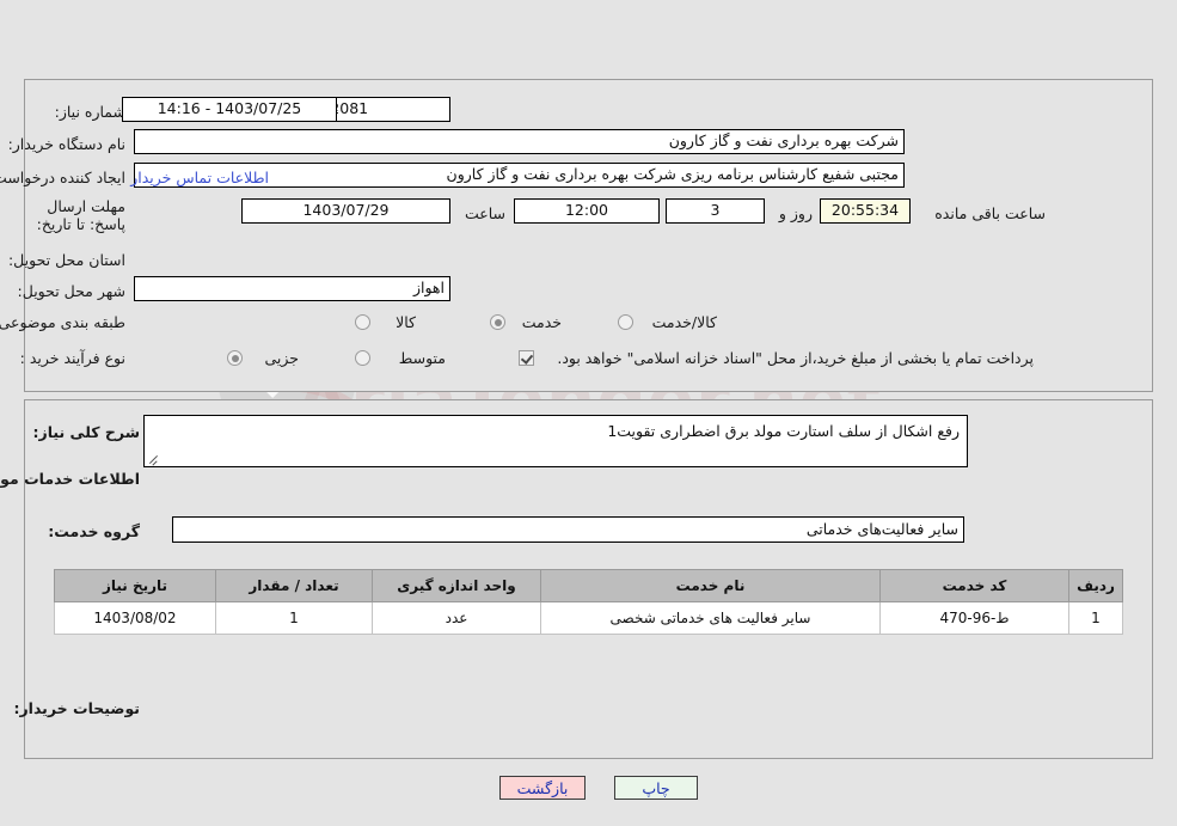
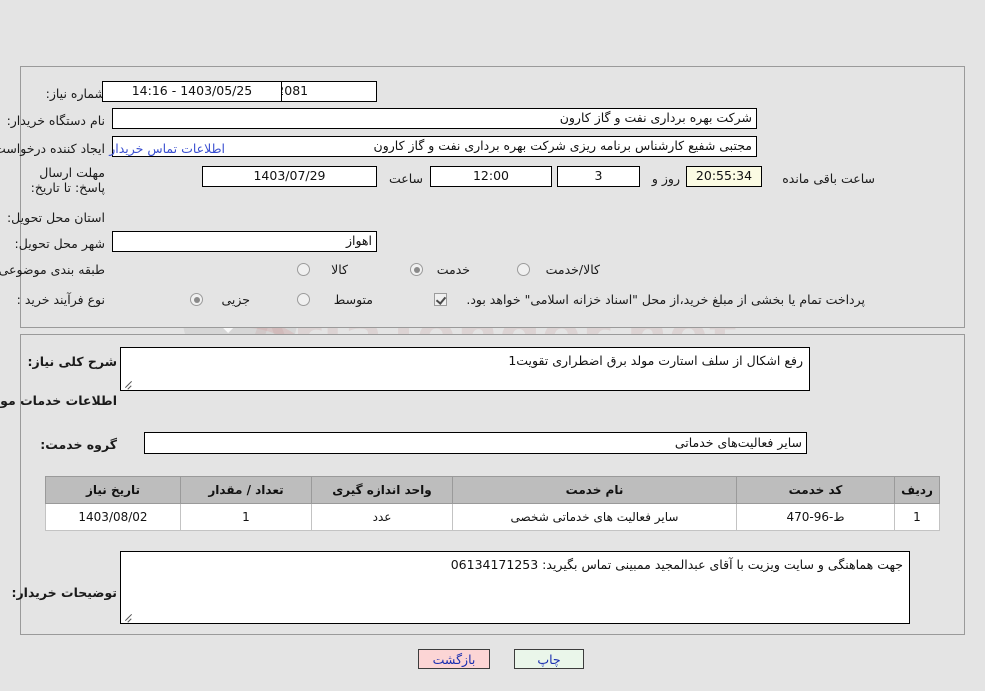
  شماره نیاز:
- 14:16 - 1403/07/25
+ 14:16 - 1403/05/25
  نام دستگاه خریدار:
  شرکت بهره برداری نفت و گاز کارون
  ایجاد کننده درخواست
  مجتبی شفیع کارشناس برنامه ریزی شرکت بهره برداری نفت و گاز کارون
  اطلاعات تماس خریدار
  مهلت ارسال پاسخ: تا تاریخ:
  1403/07/29
  ساعت
  12:00
  3
  روز و
  20:55:34
  ساعت باقی مانده
  استان محل تحویل:
  شهر محل تحویل:
  اهواز
  طبقه بندی موضوعی
  کالا
  خدمت
  کالا/خدمت
  نوع فرآیند خرید :
  جزیی
  متوسط
  پرداخت تمام یا بخشی از مبلغ خرید،از محل "اسناد خزانه اسلامی" خواهد بود.
  شرح کلی نیاز:
  رفع اشکال از سلف استارت مولد برق اضطراری تقویت1
  اطلاعات خدمات مو
  گروه خدمت:
  سایر فعالیت‌های خدماتی
  ردیف	کد خدمت	نام خدمت	واحد اندازه گیری	تعداد / مقدار	تاریخ نیاز
  1	ط-96-470	سایر فعالیت های خدماتی شخصی	عدد	1	1403/08/02
  توضیحات خریدار:
+ جهت هماهنگی و سایت ویزیت با آقای عبدالمجید ممبینی تماس بگیرید: 06134171253
  بازگشت
  چاپ
